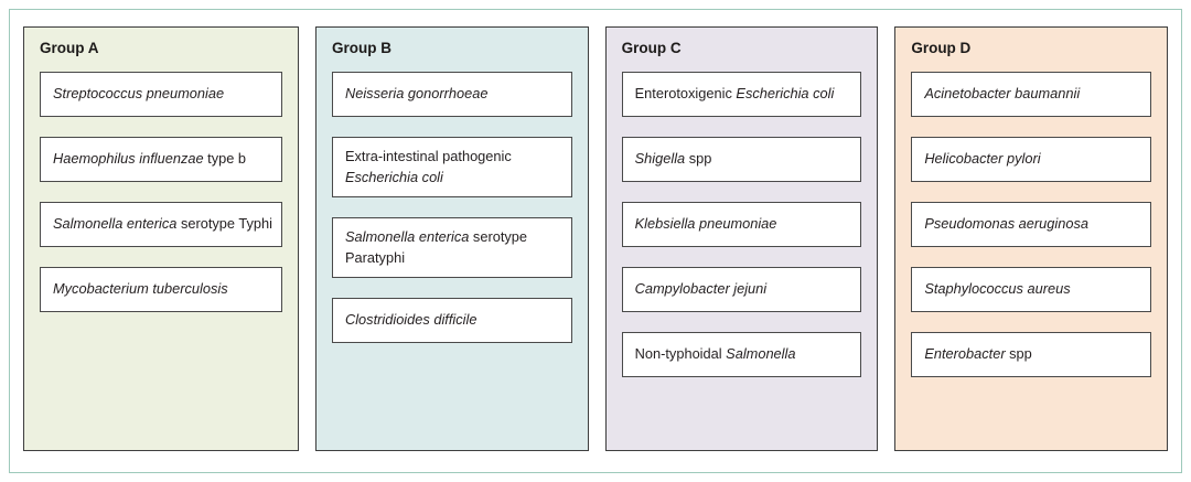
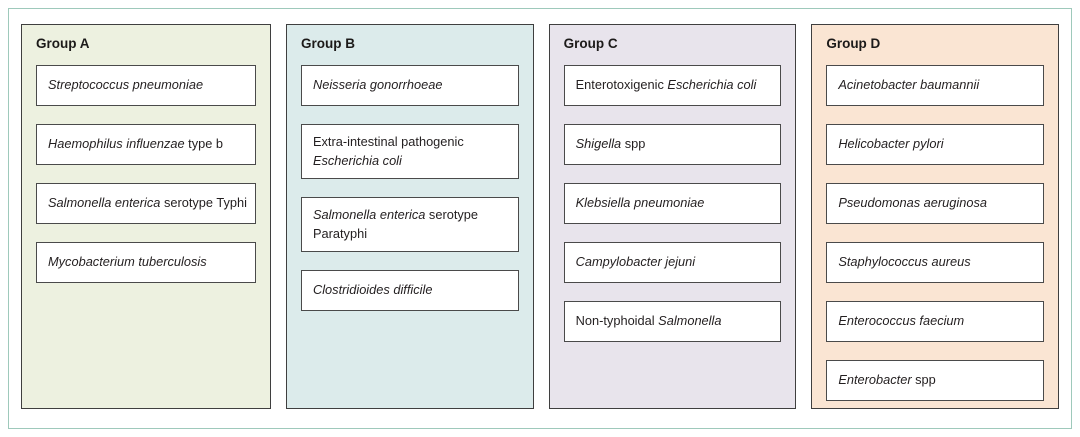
  Group A
  Streptococcus pneumoniae
  Haemophilus influenzae type b
  Salmonella enterica serotype Typhi
  Mycobacterium tuberculosis
  Group B
  Neisseria gonorrhoeae
  Extra-intestinal pathogenic
  Escherichia coli
  Salmonella enterica serotype
  Paratyphi
  Clostridioides difficile
  Group C
  Enterotoxigenic Escherichia coli
  Shigella spp
  Klebsiella pneumoniae
  Campylobacter jejuni
  Non-typhoidal Salmonella
  Group D
  Acinetobacter baumannii
  Helicobacter pylori
  Pseudomonas aeruginosa
  Staphylococcus aureus
+ Enterococcus faecium
  Enterobacter spp
